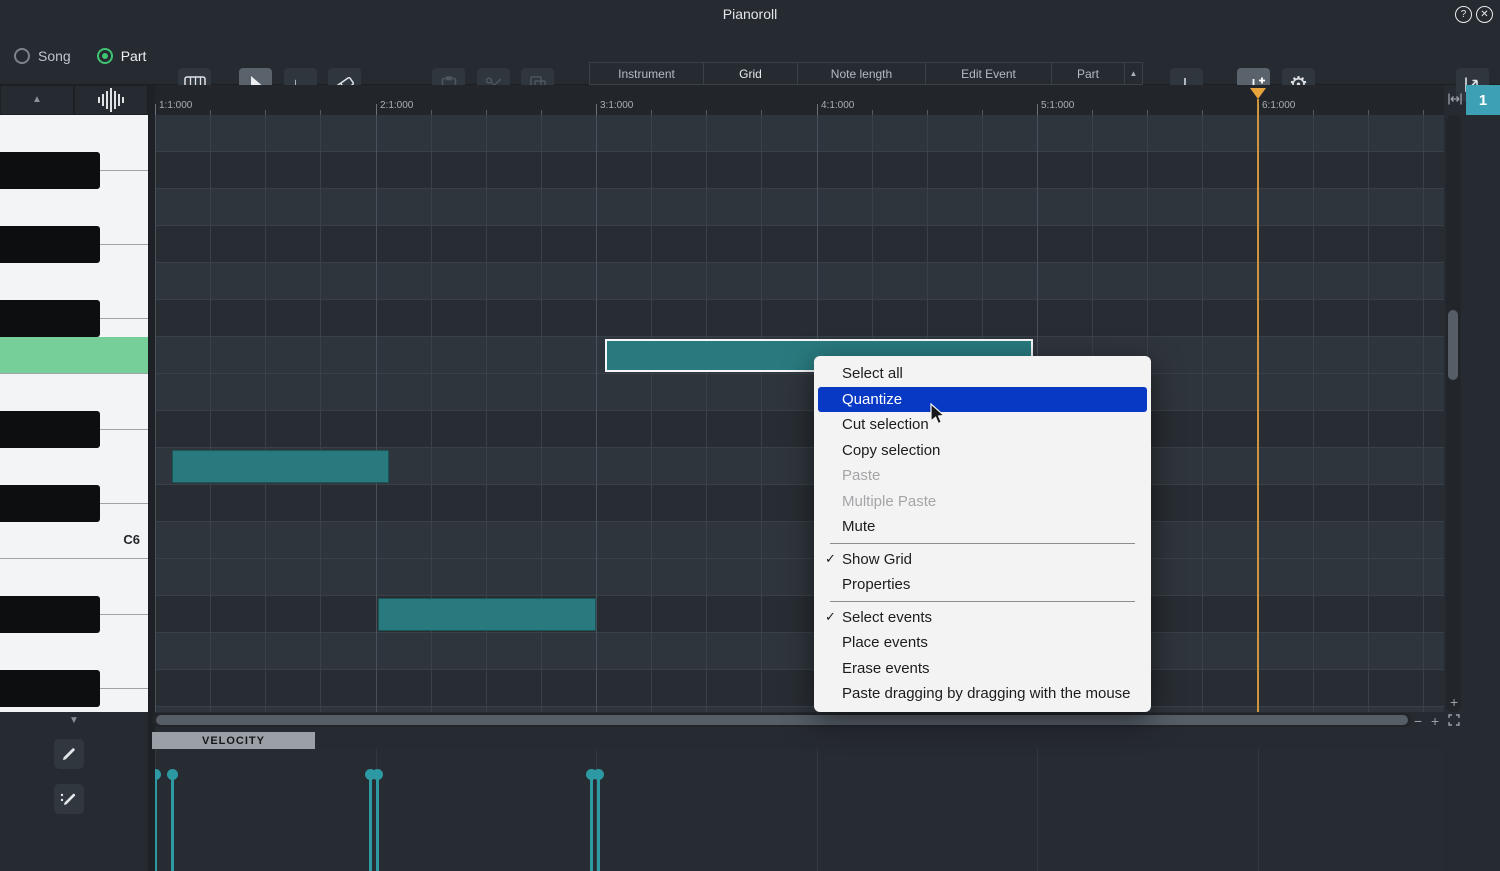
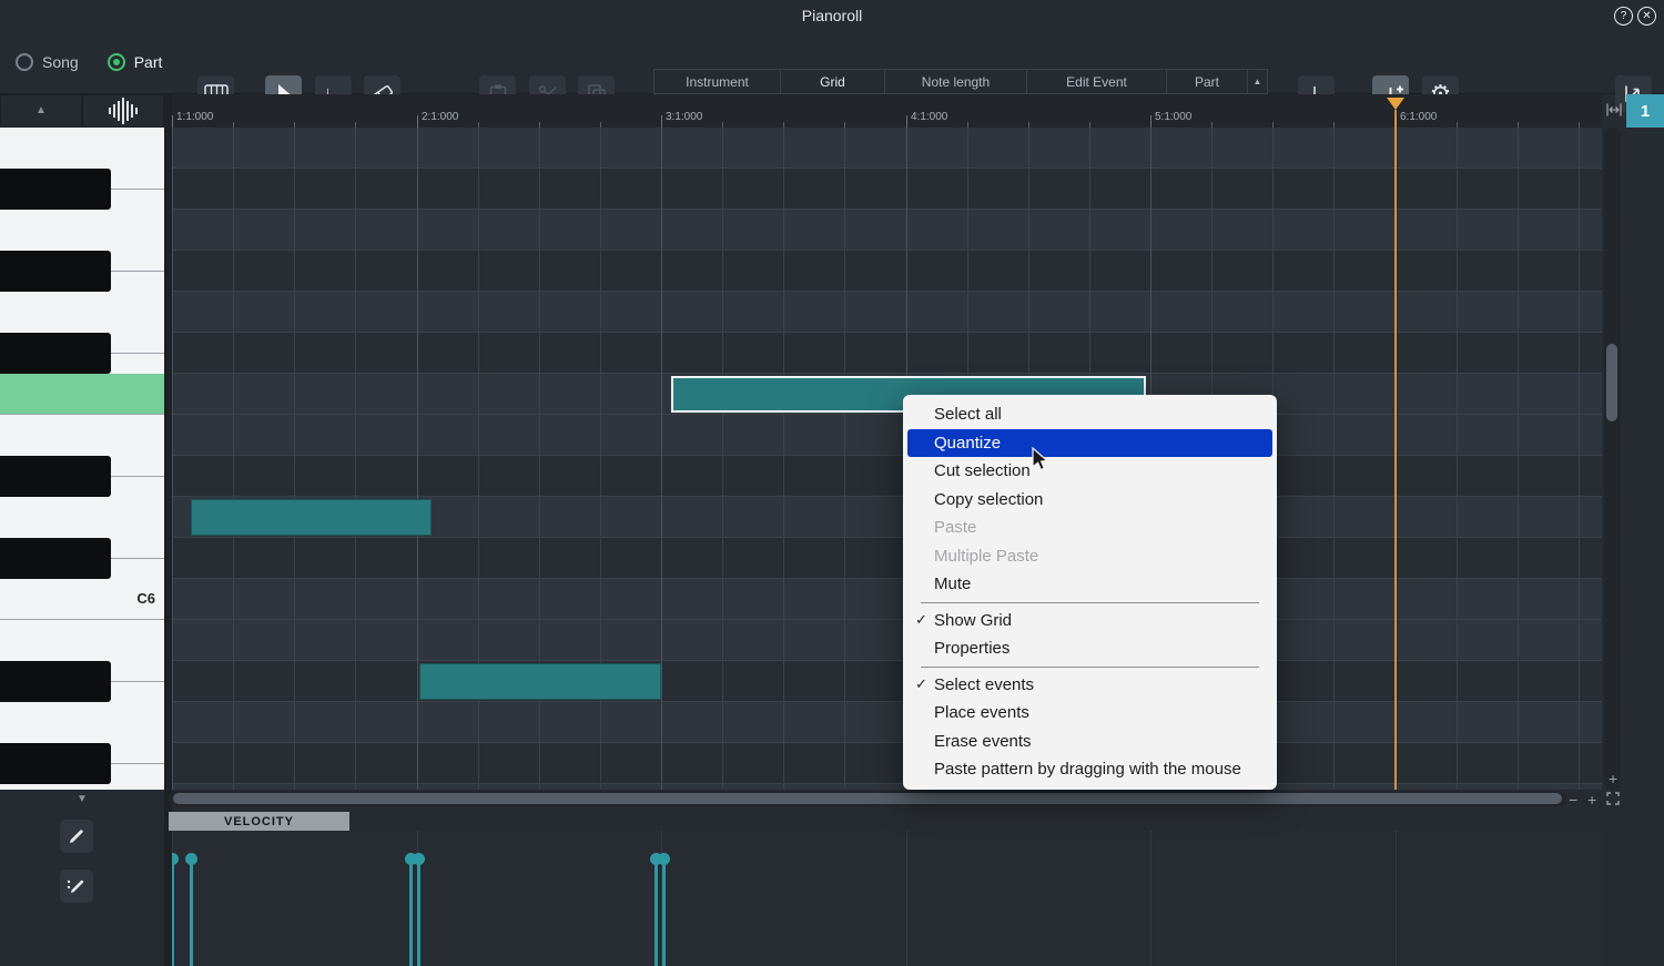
  Pianoroll
  ?
  ✕
  Song
  Part
  Instrument
  Grid
  Note length
  Edit Event
  Part
  ▲
  ⚙
  ▲
  1:1:000
  2:1:000
  3:1:000
  4:1:000
  5:1:000
  6:1:000
  1
  C6
  ▼
  +
  −
  +
  VELOCITY
  Select all
  Quantize
  Cut selection
  Copy selection
  Paste
  Multiple Paste
  Mute
  ✓
  Show Grid
  Properties
  ✓
  Select events
  Place events
  Erase events
- Paste dragging by dragging with the mouse
+ Paste pattern by dragging with the mouse
